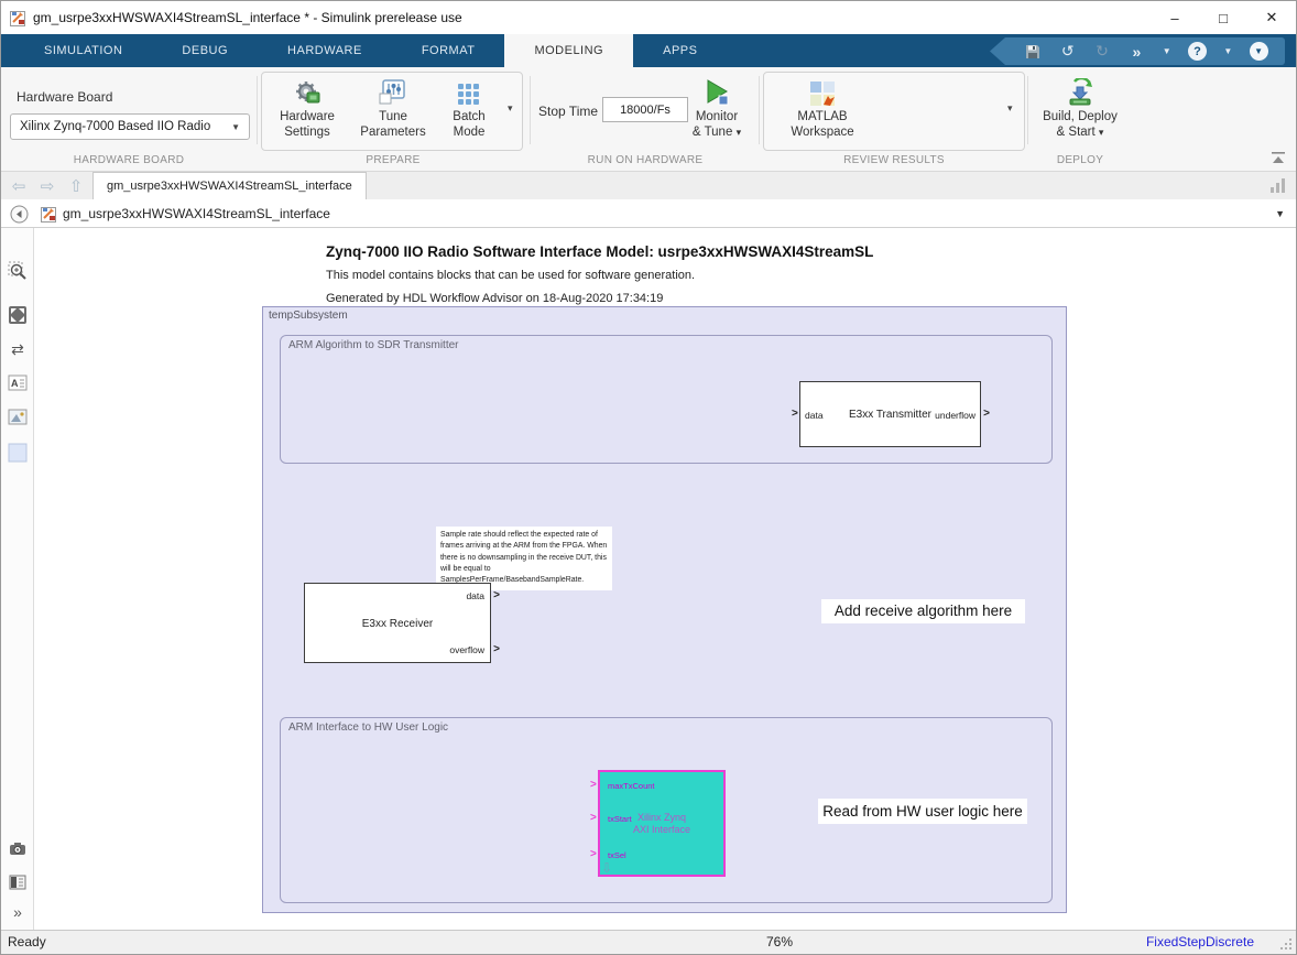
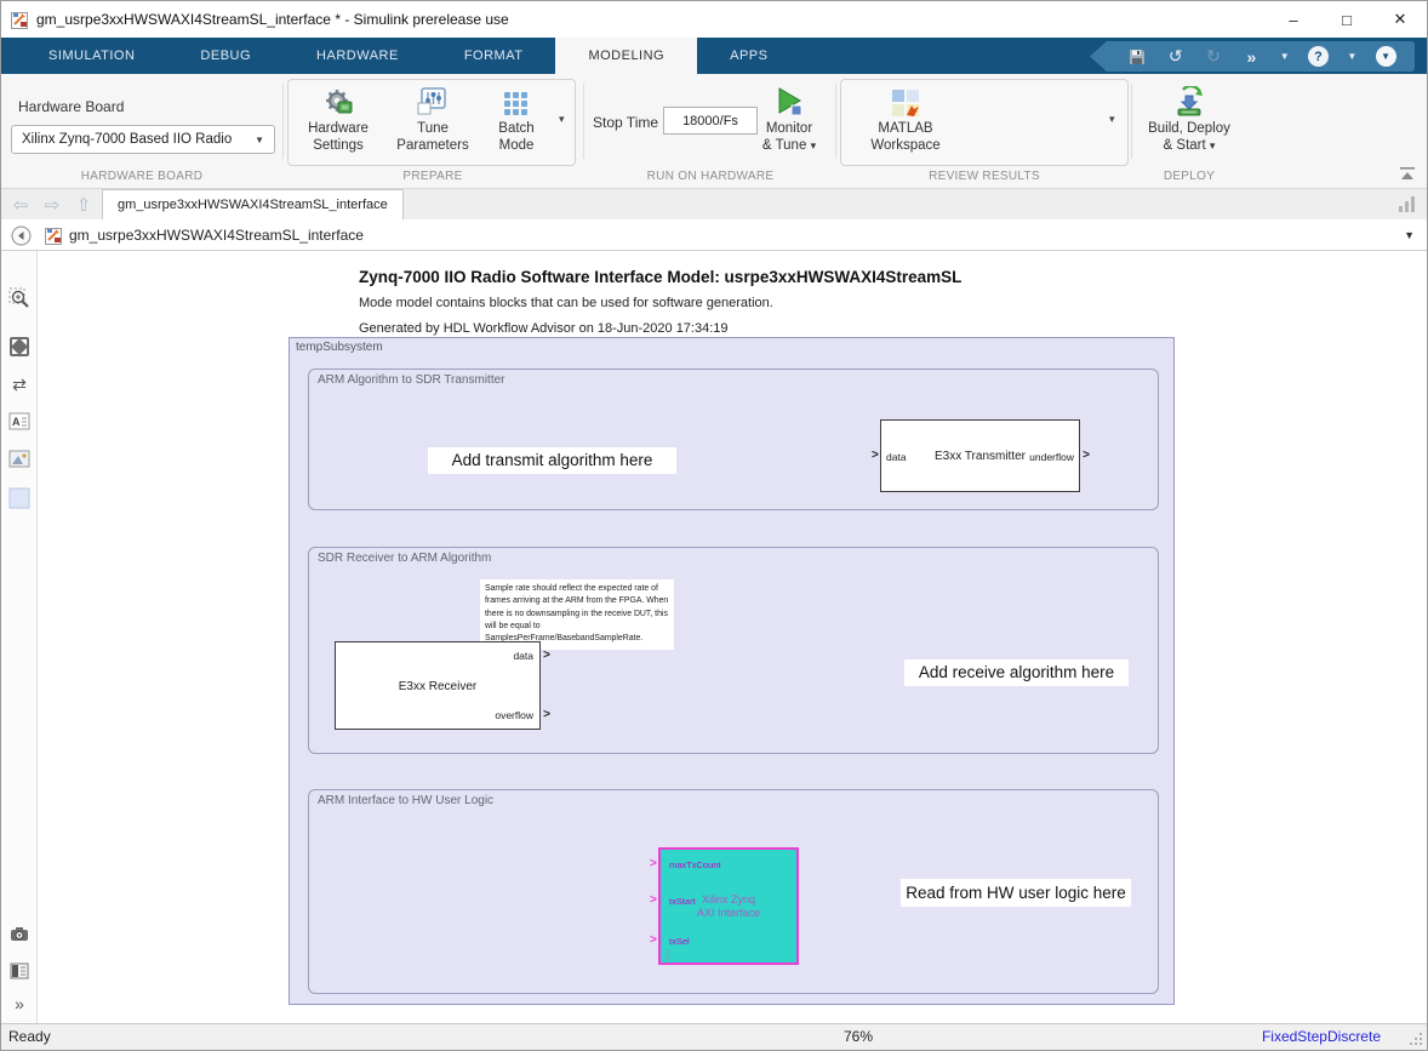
  gm_usrpe3xxHWSWAXI4StreamSL_interface * - Simulink prerelease use
  –
  □
  ✕
  SIMULATION
  DEBUG
  HARDWARE
  FORMAT
  MODELING
  APPS
  ↺
  ↻
  »
  ▼
  ?
  ▼
  ▼
  Hardware Board
  Xilinx Zynq-7000 Based IIO Radio
  ▼
  HARDWARE BOARD
  Hardware
  Settings
  Tune
  Parameters
  Batch
  Mode
  ▾
  PREPARE
  Stop Time
  18000/Fs
  Monitor
  & Tune ▾
  RUN ON HARDWARE
  MATLAB
  Workspace
  ▾
  REVIEW RESULTS
  Build, Deploy
  & Start ▾
  DEPLOY
  ⇦
  ⇨
  ⇧
  gm_usrpe3xxHWSWAXI4StreamSL_interface
  gm_usrpe3xxHWSWAXI4StreamSL_interface
  ▼
  ⇄
  A
  »
  Zynq-7000 IIO Radio Software Interface Model: usrpe3xxHWSWAXI4StreamSL
- This model contains blocks that can be used for software generation.
+ Mode model contains blocks that can be used for software generation.
- Generated by HDL Workflow Advisor on 18-Aug-2020 17:34:19
+ Generated by HDL Workflow Advisor on 18-Jun-2020 17:34:19
  tempSubsystem
  ARM Algorithm to SDR Transmitter
+ SDR Receiver to ARM Algorithm
  ARM Interface to HW User Logic
+ Add transmit algorithm here
  E3xx Transmitter
  data
  underflow
  >
  >
  E3xx Receiver
  data
  overflow
  >
  >
  Add receive algorithm here
  Xilinx Zynq
  AXI Interface
  maxTxCount
  txStart
  txSel
  >
  >
  >
  ⇩
  Read from HW user logic here
  Ready
  76%
  FixedStepDiscrete
